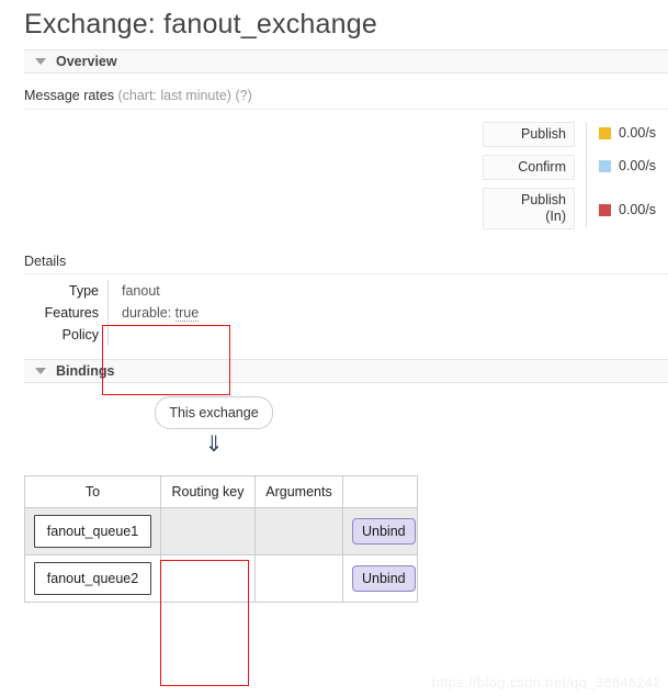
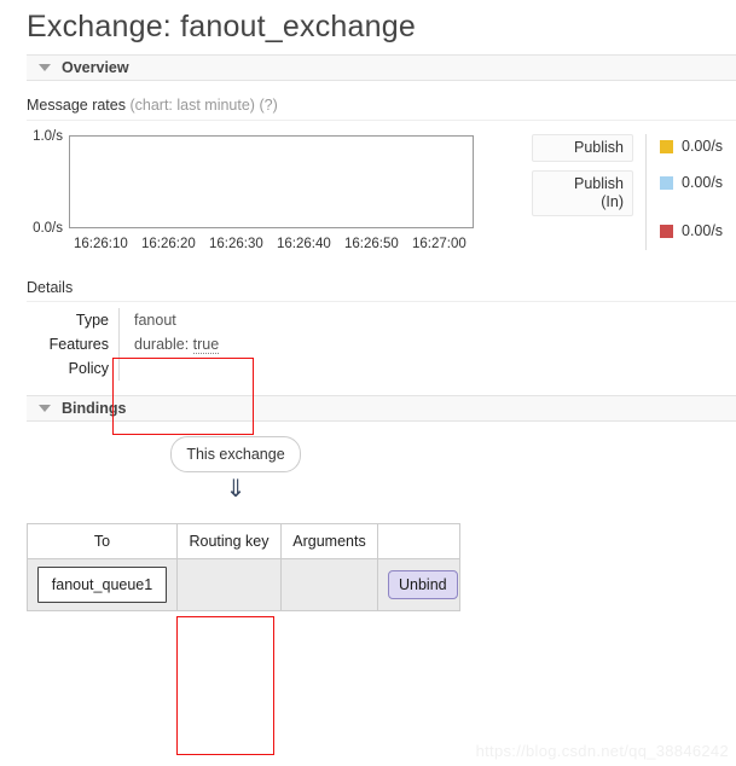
  Exchange: fanout_exchange
  Overview
  Message rates (chart: last minute) (?)
+ 1.0/s
+ 0.0/s
+ 16:26:10
+ 16:26:20
+ 16:26:30
+ 16:26:40
+ 16:26:50
+ 16:27:00
  Publish
- Confirm
  Publish
  (In)
  0.00/s
  0.00/s
  0.00/s
  Details
  Type	fanout
  Features	durable: true
  Policy
  Bindings
  This exchange
  ⇓
  To	Routing key	Arguments
  fanout_queue1			Unbind
- fanout_queue2			Unbind
